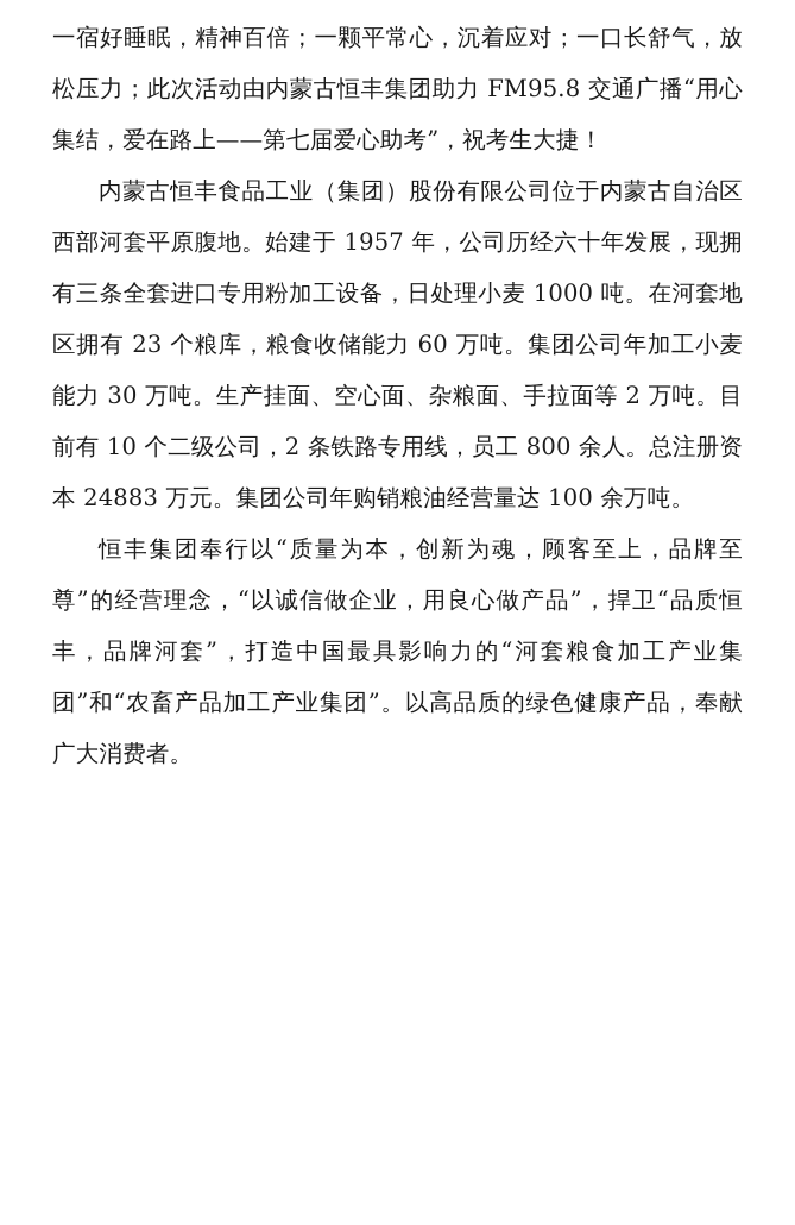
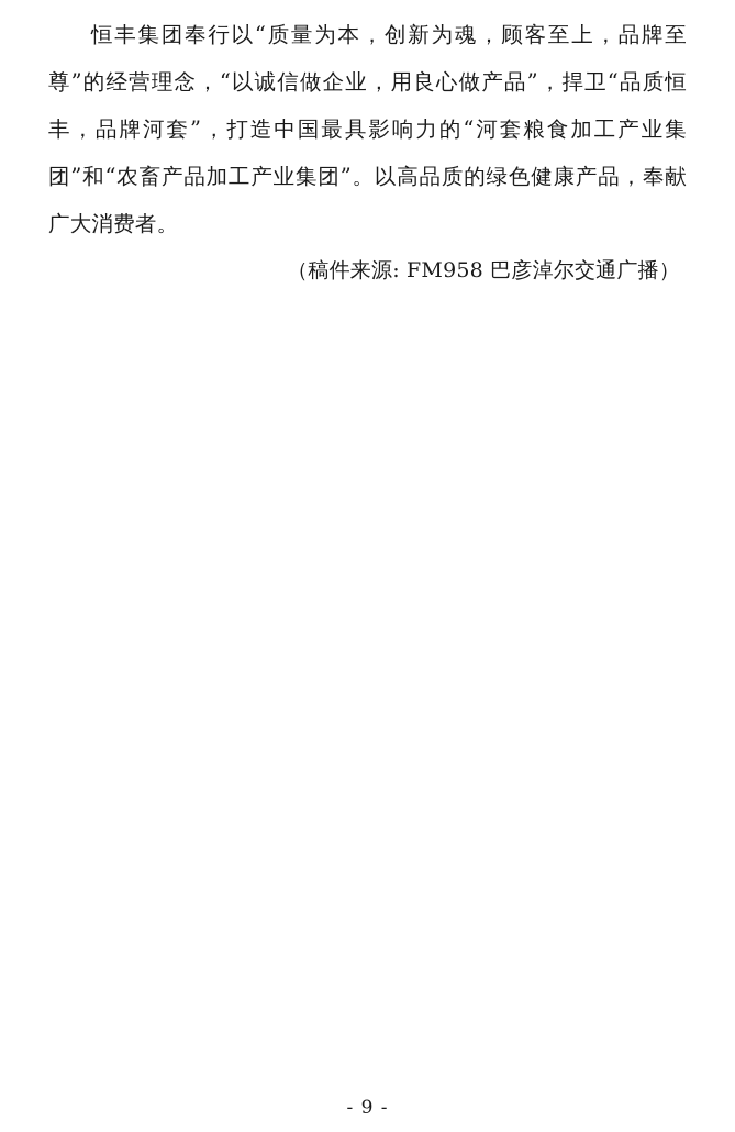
- 一宿好睡眠，精神百倍；一颗平常心，沉着应对；一口长舒气，放松压力；此次活动由内蒙古恒丰集团助力 FM95.8 交通广播“用心集结，爱在路上——第七届爱心助考”，祝考生大捷！
- 内蒙古恒丰食品工业（集团）股份有限公司位于内蒙古自治区西部河套平原腹地。始建于 1957 年，公司历经六十年发展，现拥有三条全套进口专用粉加工设备，日处理小麦 1000 吨。在河套地区拥有 23 个粮库，粮食收储能力 60 万吨。集团公司年加工小麦能力 30 万吨。生产挂面、空心面、杂粮面、手拉面等 2 万吨。目前有 10 个二级公司，2 条铁路专用线，员工 800 余人。总注册资本 24883 万元。集团公司年购销粮油经营量达 100 余万吨。
  恒丰集团奉行以“质量为本，创新为魂，顾客至上，品牌至尊”的经营理念，“以诚信做企业，用良心做产品”，捍卫“品质恒丰，品牌河套”，打造中国最具影响力的“河套粮食加工产业集团”和“农畜产品加工产业集团”。以高品质的绿色健康产品，奉献广大消费者。
+ （稿件来源: FM958 巴彦淖尔交通广播）
+ - 9 -
